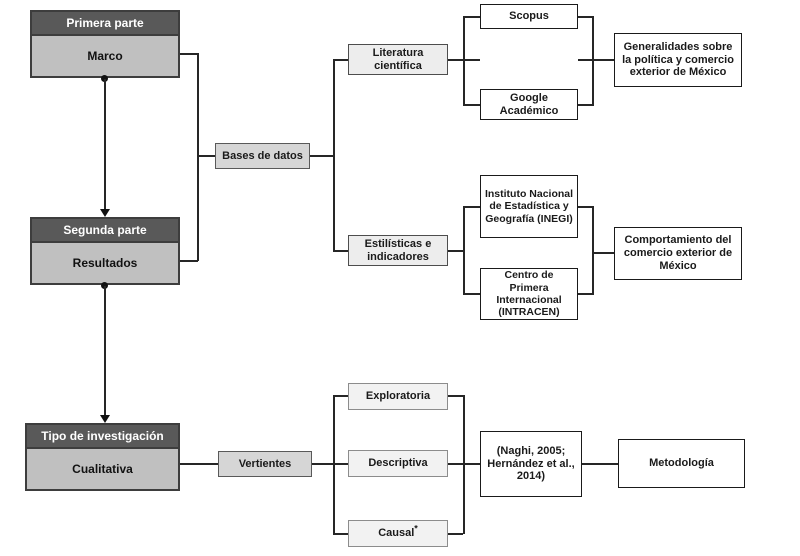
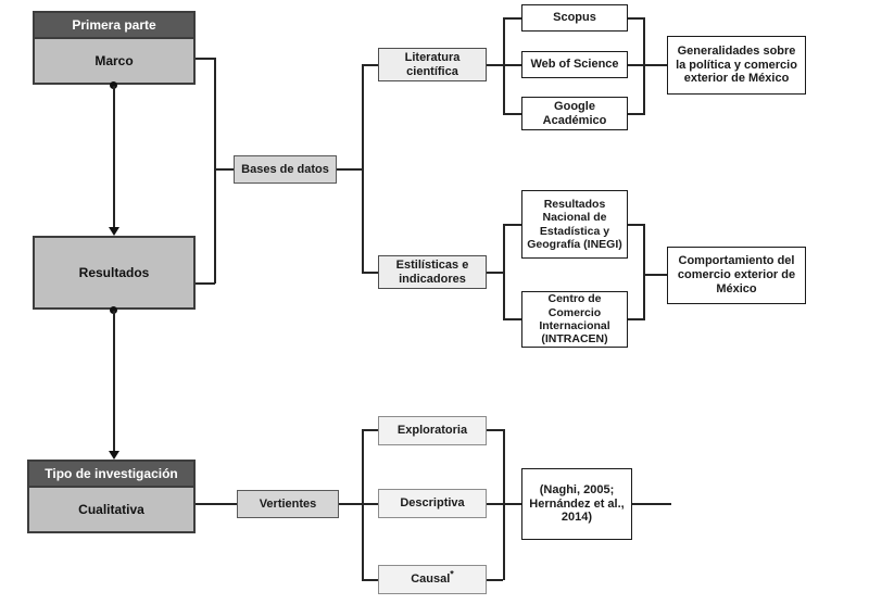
  Primera parte
  Marco
- Segunda parte
  Resultados
  Tipo de investigación
  Cualitativa
  Bases de datos
  Literatura científica
  Estilísticas e indicadores
  Scopus
+ Web of Science
  Google Académico
  Generalidades sobre la política y comercio exterior de México
- Instituto Nacional de Estadística y Geografía (INEGI)
+ Resultados Nacional de Estadística y Geografía (INEGI)
- Centro de Primera Internacional (INTRACEN)
+ Centro de Comercio Internacional (INTRACEN)
  Comportamiento del comercio exterior de México
  Vertientes
  Exploratoria
  Descriptiva
  Causal*
  (Naghi, 2005; Hernández et al., 2014)
- Metodología
